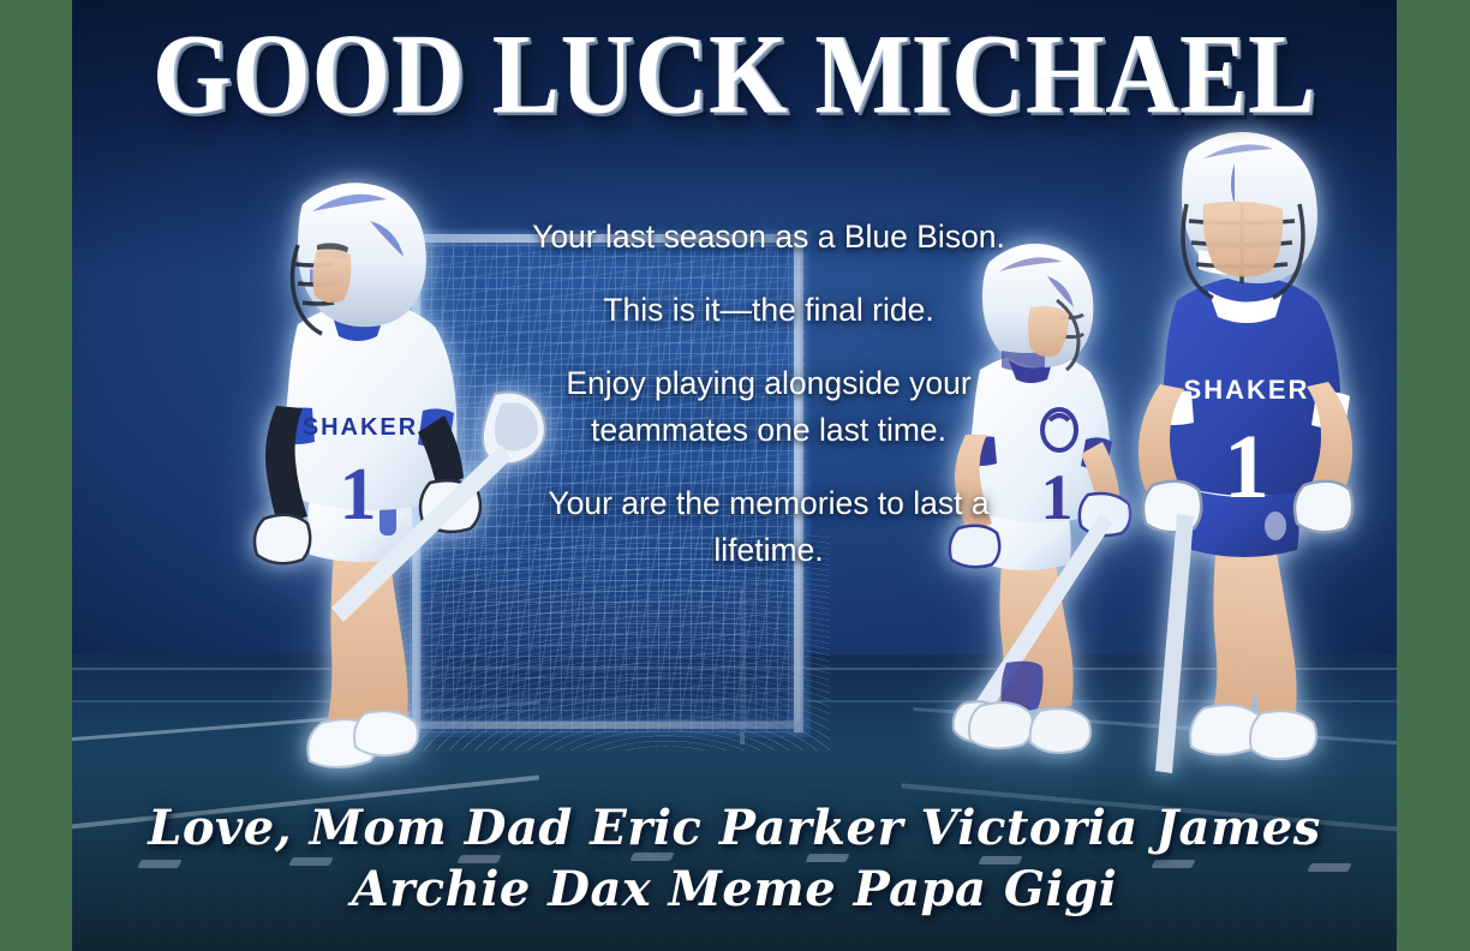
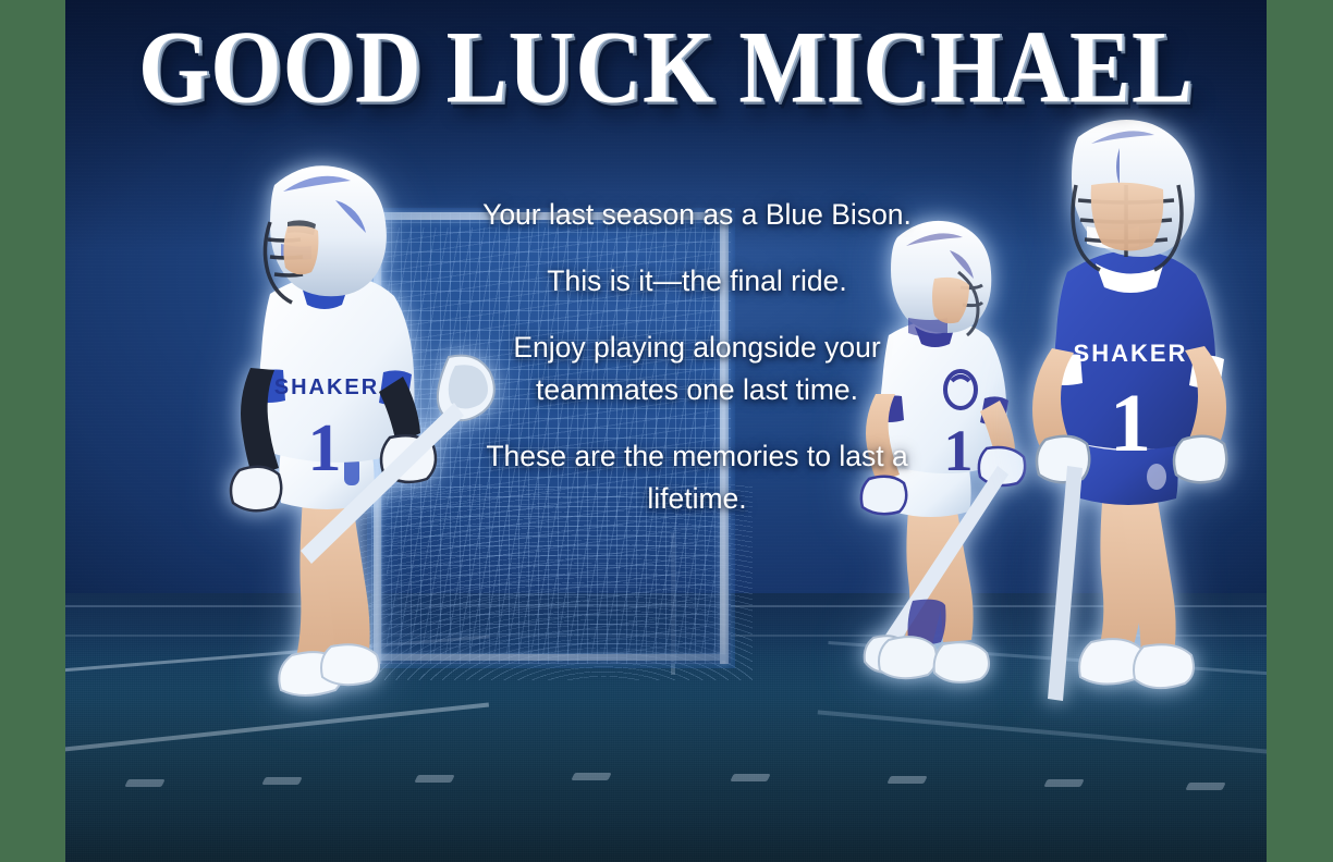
  SHAKER
  1
  1
  SHAKER
  1
  GOOD LUCK MICHAEL
  Your last season as a Blue Bison.
  This is it—the final ride.
  Enjoy playing alongside your teammates one last time.
- Your are the memories to last a lifetime.
+ These are the memories to last a lifetime.
- Love, Mom Dad Eric Parker Victoria James
- Archie Dax Meme Papa Gigi
